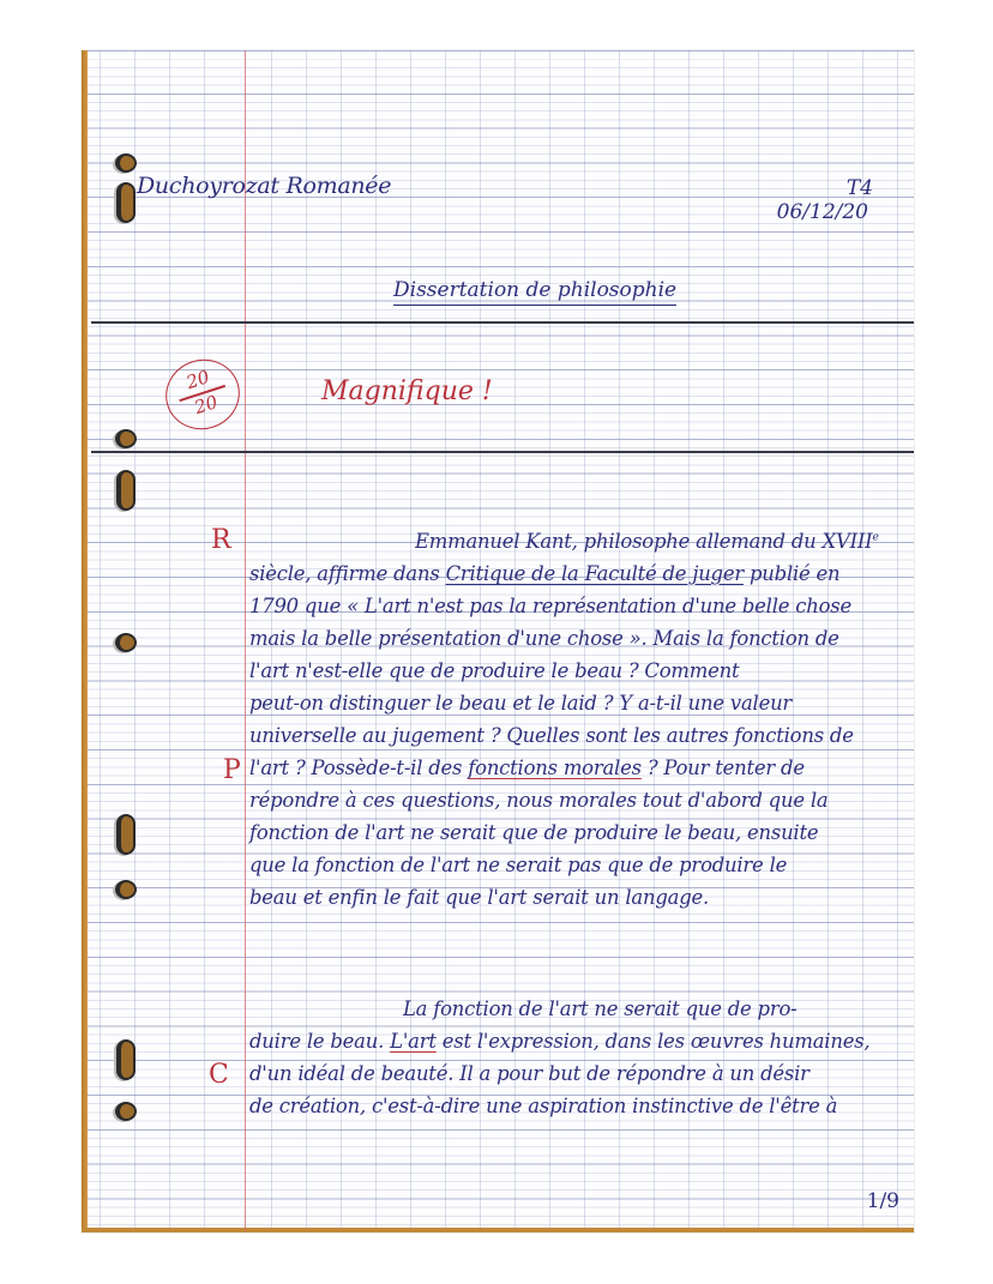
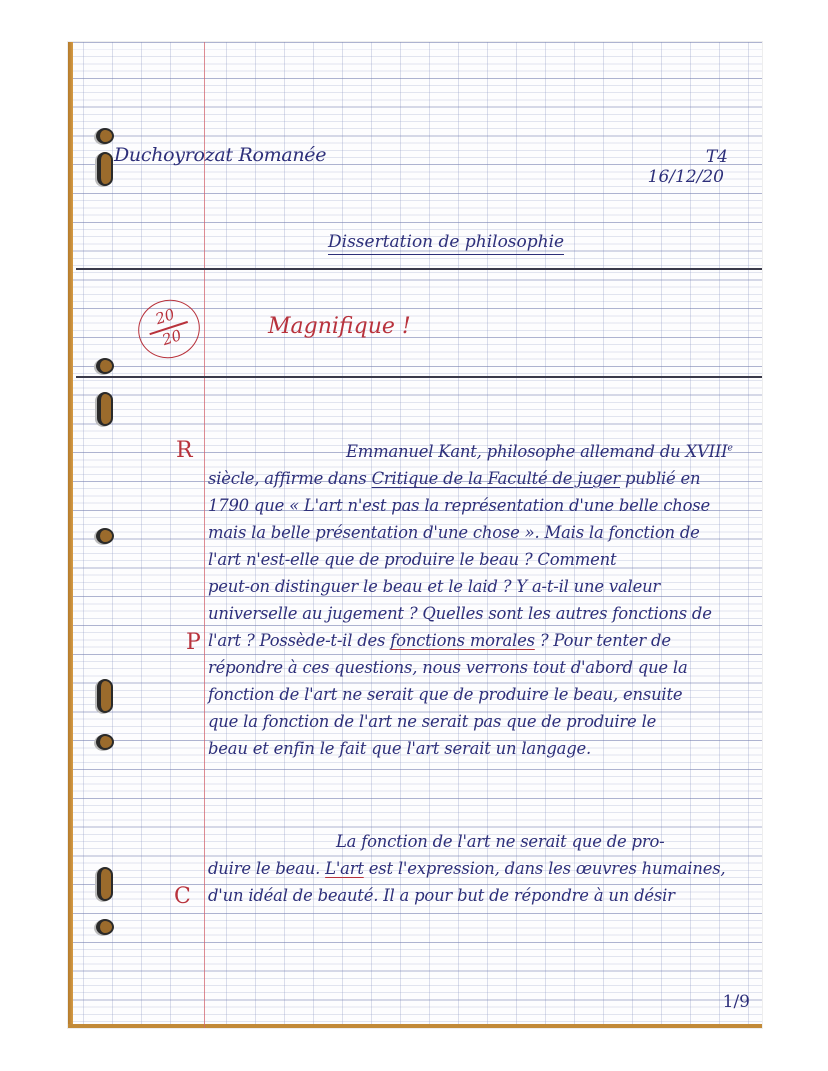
  Duchoyrozat Romanée
  T4
- 06/12/20
+ 16/12/20
  Dissertation de philosophie
  Magnifique !
  R
  P
  C
  Emmanuel Kant, philosophe allemand du XVIIIe
  siècle, affirme dans Critique de la Faculté de juger publié en
  1790 que « L'art n'est pas la représentation d'une belle chose
  mais la belle présentation d'une chose ». Mais la fonction de
  l'art n'est-elle que de produire le beau ? Comment
  peut-on distinguer le beau et le laid ? Y a-t-il une valeur
  universelle au jugement ? Quelles sont les autres fonctions de
  l'art ? Possède-t-il des fonctions morales ? Pour tenter de
- répondre à ces questions, nous morales tout d'abord que la
+ répondre à ces questions, nous verrons tout d'abord que la
  fonction de l'art ne serait que de produire le beau, ensuite
  que la fonction de l'art ne serait pas que de produire le
  beau et enfin le fait que l'art serait un langage.
  La fonction de l'art ne serait que de pro-
  duire le beau. L'art est l'expression, dans les œuvres humaines,
  d'un idéal de beauté. Il a pour but de répondre à un désir
- de création, c'est-à-dire une aspiration instinctive de l'être à
  1/9
